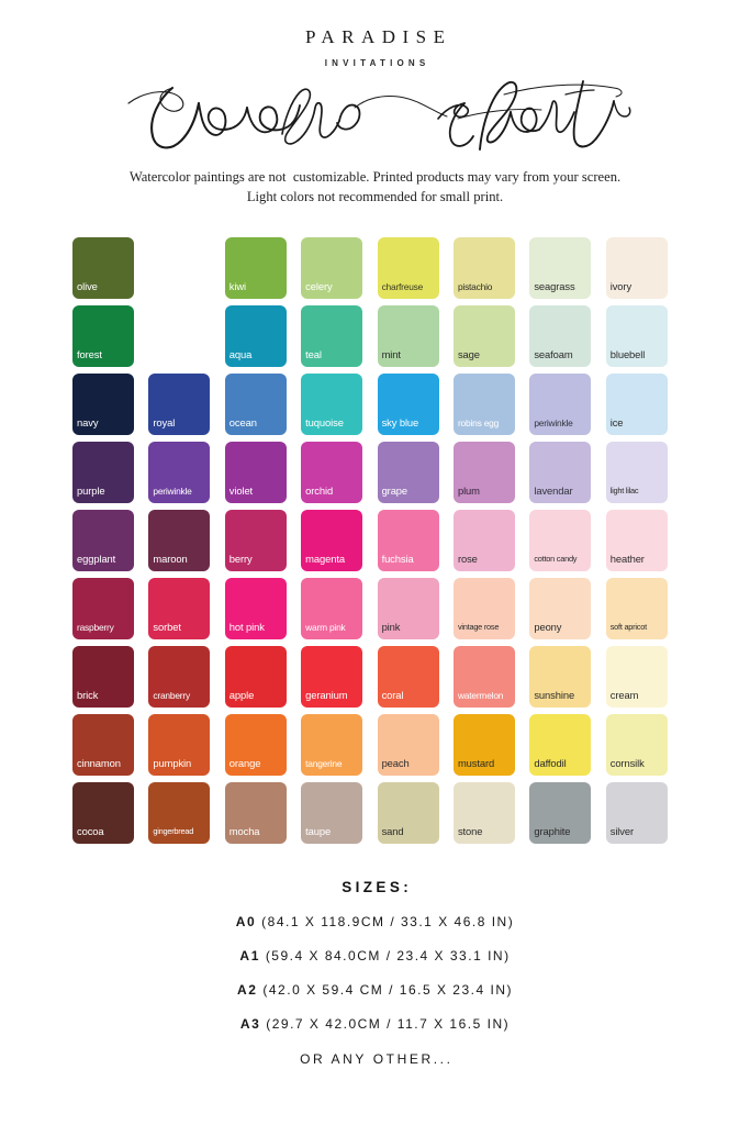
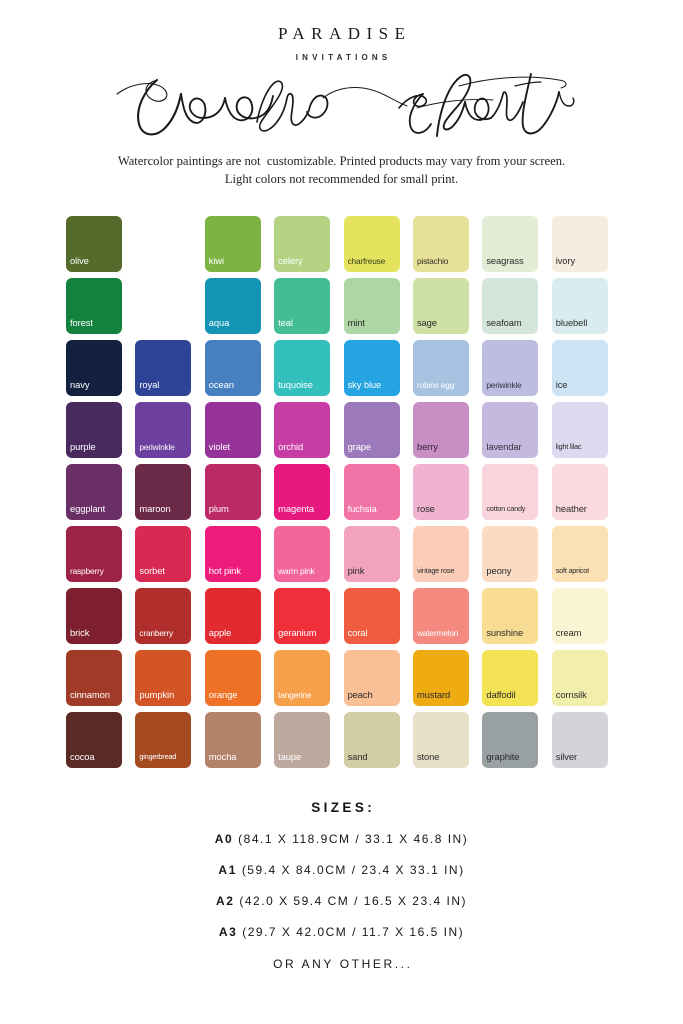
  PARADISE
  INVITATIONS
  Watercolor paintings are not customizable. Printed products may vary from your screen.
  Light colors not recommended for small print.
  olive
  kiwi
  celery
  charfreuse
  pistachio
  seagrass
  ivory
  forest
  aqua
  teal
  mint
  sage
  seafoam
  bluebell
  navy
  royal
  ocean
  tuquoise
  sky blue
  robins egg
  periwinkle
  ice
  purple
  periwinkle
  violet
  orchid
  grape
- plum
+ berry
  lavendar
  light lilac
  eggplant
  maroon
- berry
+ plum
  magenta
  fuchsia
  rose
  cotton candy
  heather
  raspberry
  sorbet
  hot pink
  warm pink
  pink
  vintage rose
  peony
  soft apricot
  brick
  cranberry
  apple
  geranium
  coral
  watermelon
  sunshine
  cream
  cinnamon
  pumpkin
  orange
  tangerine
  peach
  mustard
  daffodil
  cornsilk
  cocoa
  gingerbread
  mocha
  taupe
  sand
  stone
  graphite
  silver
  SIZES:
  A0 (84.1 X 118.9CM / 33.1 X 46.8 IN)
  A1 (59.4 X 84.0CM / 23.4 X 33.1 IN)
  A2 (42.0 X 59.4 CM / 16.5 X 23.4 IN)
  A3 (29.7 X 42.0CM / 11.7 X 16.5 IN)
  OR ANY OTHER...
